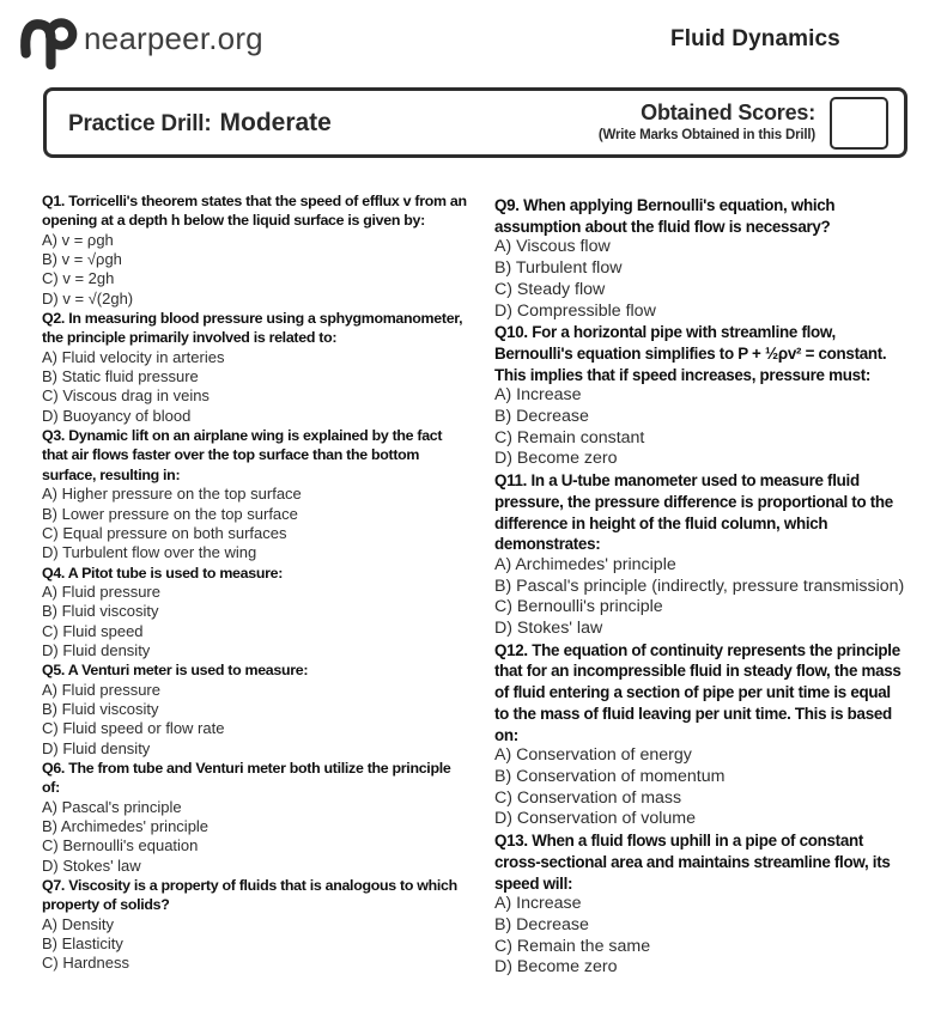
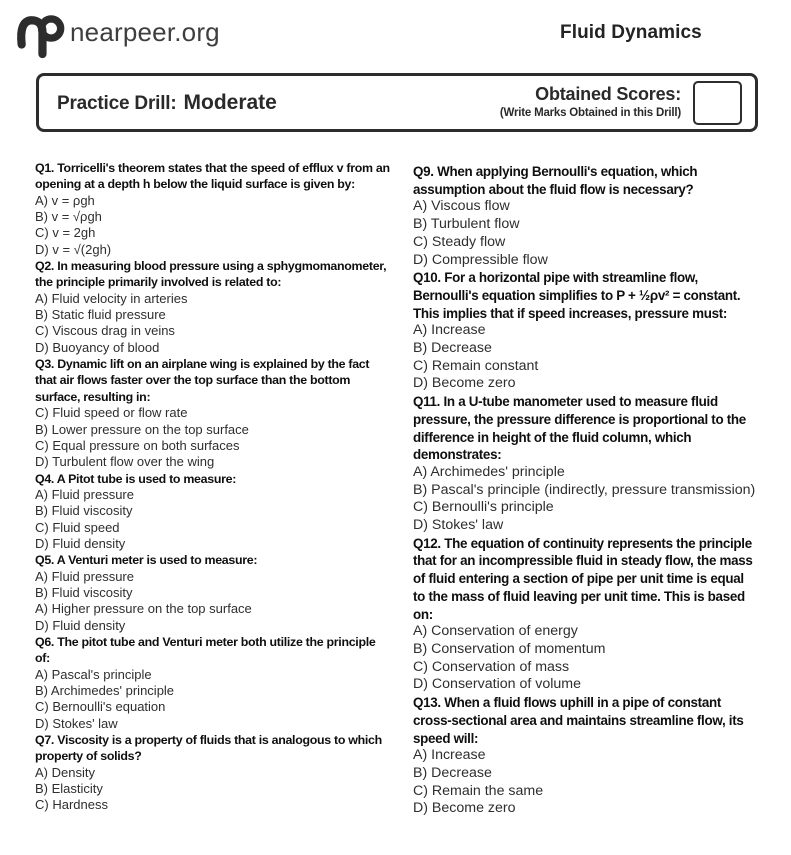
  nearpeer.org
  Fluid Dynamics
  Practice Drill: Moderate
  Obtained Scores:
  (Write Marks Obtained in this Drill)
  Q1. Torricelli's theorem states that the speed of efflux v from an opening at a depth h below the liquid surface is given by:
  A) v = ρgh
  B) v = √ρgh
  C) v = 2gh
  D) v = √(2gh)
  Q2. In measuring blood pressure using a sphygmomanometer, the principle primarily involved is related to:
  A) Fluid velocity in arteries
  B) Static fluid pressure
  C) Viscous drag in veins
  D) Buoyancy of blood
  Q3. Dynamic lift on an airplane wing is explained by the fact that air flows faster over the top surface than the bottom surface, resulting in:
- A) Higher pressure on the top surface
+ C) Fluid speed or flow rate
  B) Lower pressure on the top surface
  C) Equal pressure on both surfaces
  D) Turbulent flow over the wing
  Q4. A Pitot tube is used to measure:
  A) Fluid pressure
  B) Fluid viscosity
  C) Fluid speed
  D) Fluid density
  Q5. A Venturi meter is used to measure:
  A) Fluid pressure
  B) Fluid viscosity
- C) Fluid speed or flow rate
+ A) Higher pressure on the top surface
  D) Fluid density
- Q6. The from tube and Venturi meter both utilize the principle of:
+ Q6. The pitot tube and Venturi meter both utilize the principle of:
  A) Pascal's principle
  B) Archimedes' principle
  C) Bernoulli's equation
  D) Stokes' law
  Q7. Viscosity is a property of fluids that is analogous to which property of solids?
  A) Density
  B) Elasticity
  C) Hardness
  Q9. When applying Bernoulli's equation, which assumption about the fluid flow is necessary?
  A) Viscous flow
  B) Turbulent flow
  C) Steady flow
  D) Compressible flow
  Q10. For a horizontal pipe with streamline flow, Bernoulli's equation simplifies to P + ½ρv² = constant. This implies that if speed increases, pressure must:
  A) Increase
  B) Decrease
  C) Remain constant
  D) Become zero
  Q11. In a U-tube manometer used to measure fluid pressure, the pressure difference is proportional to the difference in height of the fluid column, which demonstrates:
  A) Archimedes' principle
  B) Pascal's principle (indirectly, pressure transmission)
  C) Bernoulli's principle
  D) Stokes' law
  Q12. The equation of continuity represents the principle that for an incompressible fluid in steady flow, the mass of fluid entering a section of pipe per unit time is equal to the mass of fluid leaving per unit time. This is based on:
  A) Conservation of energy
  B) Conservation of momentum
  C) Conservation of mass
  D) Conservation of volume
  Q13. When a fluid flows uphill in a pipe of constant cross-sectional area and maintains streamline flow, its speed will:
  A) Increase
  B) Decrease
  C) Remain the same
  D) Become zero
